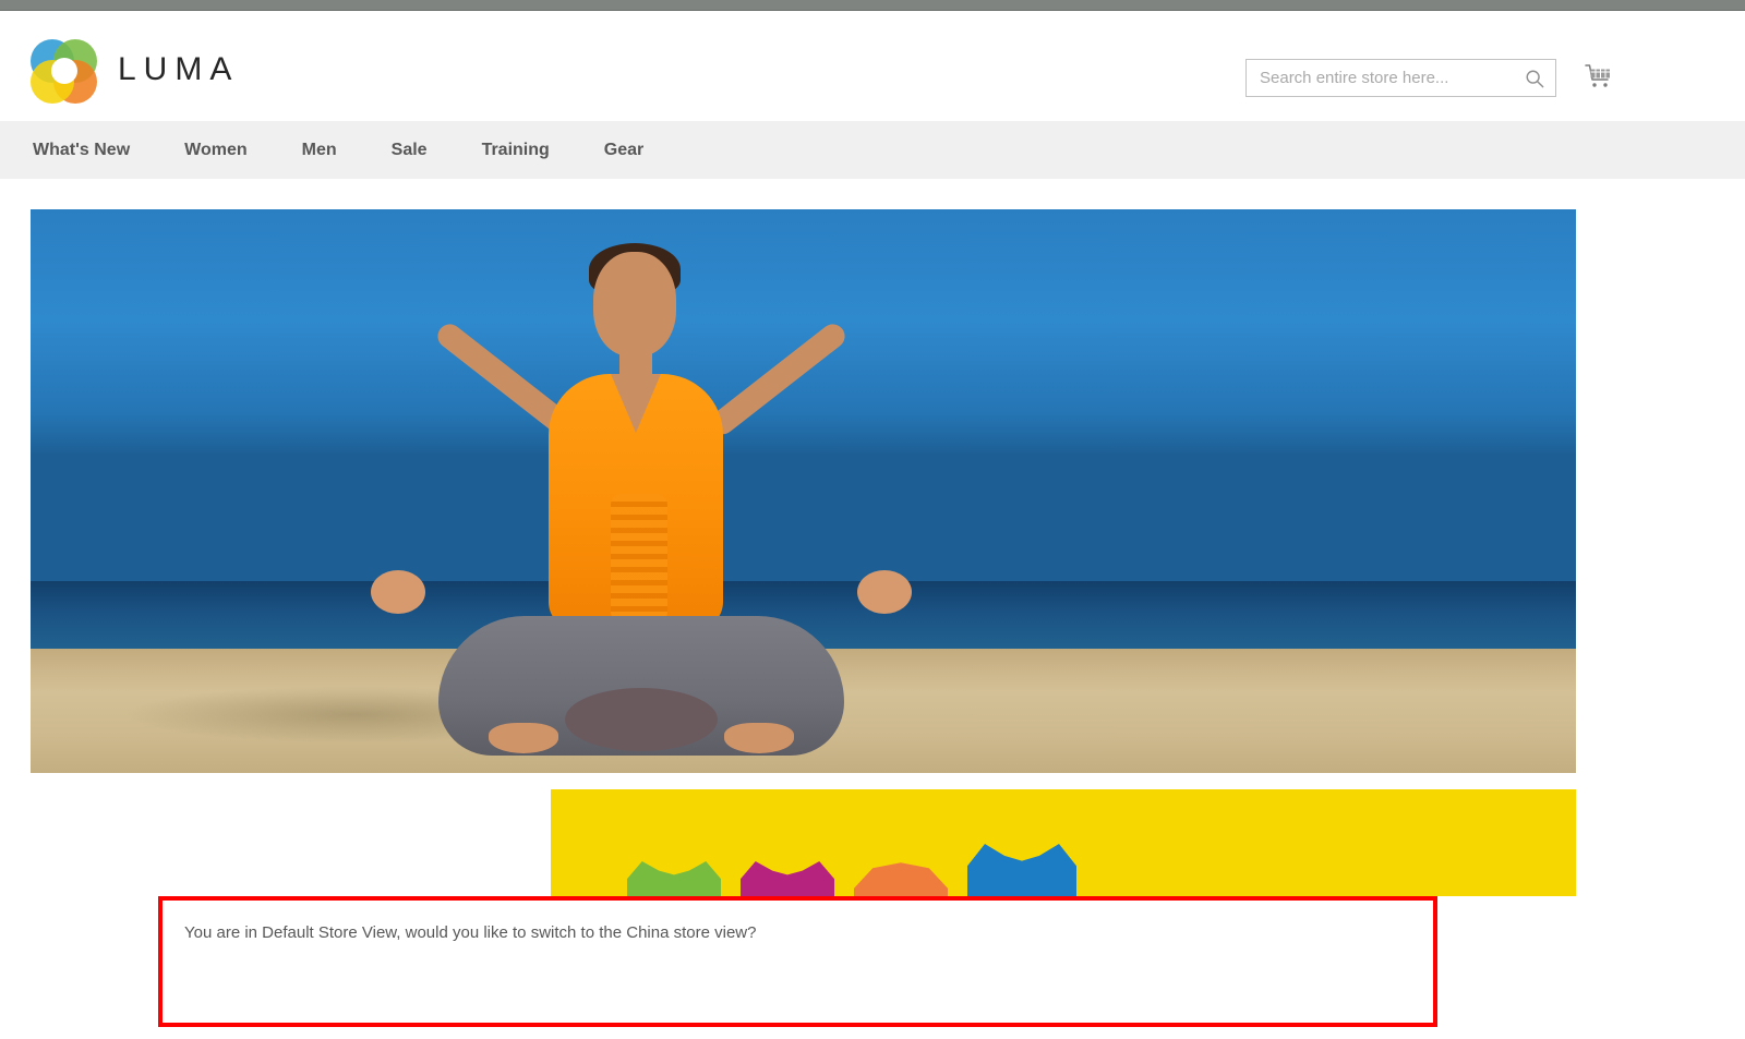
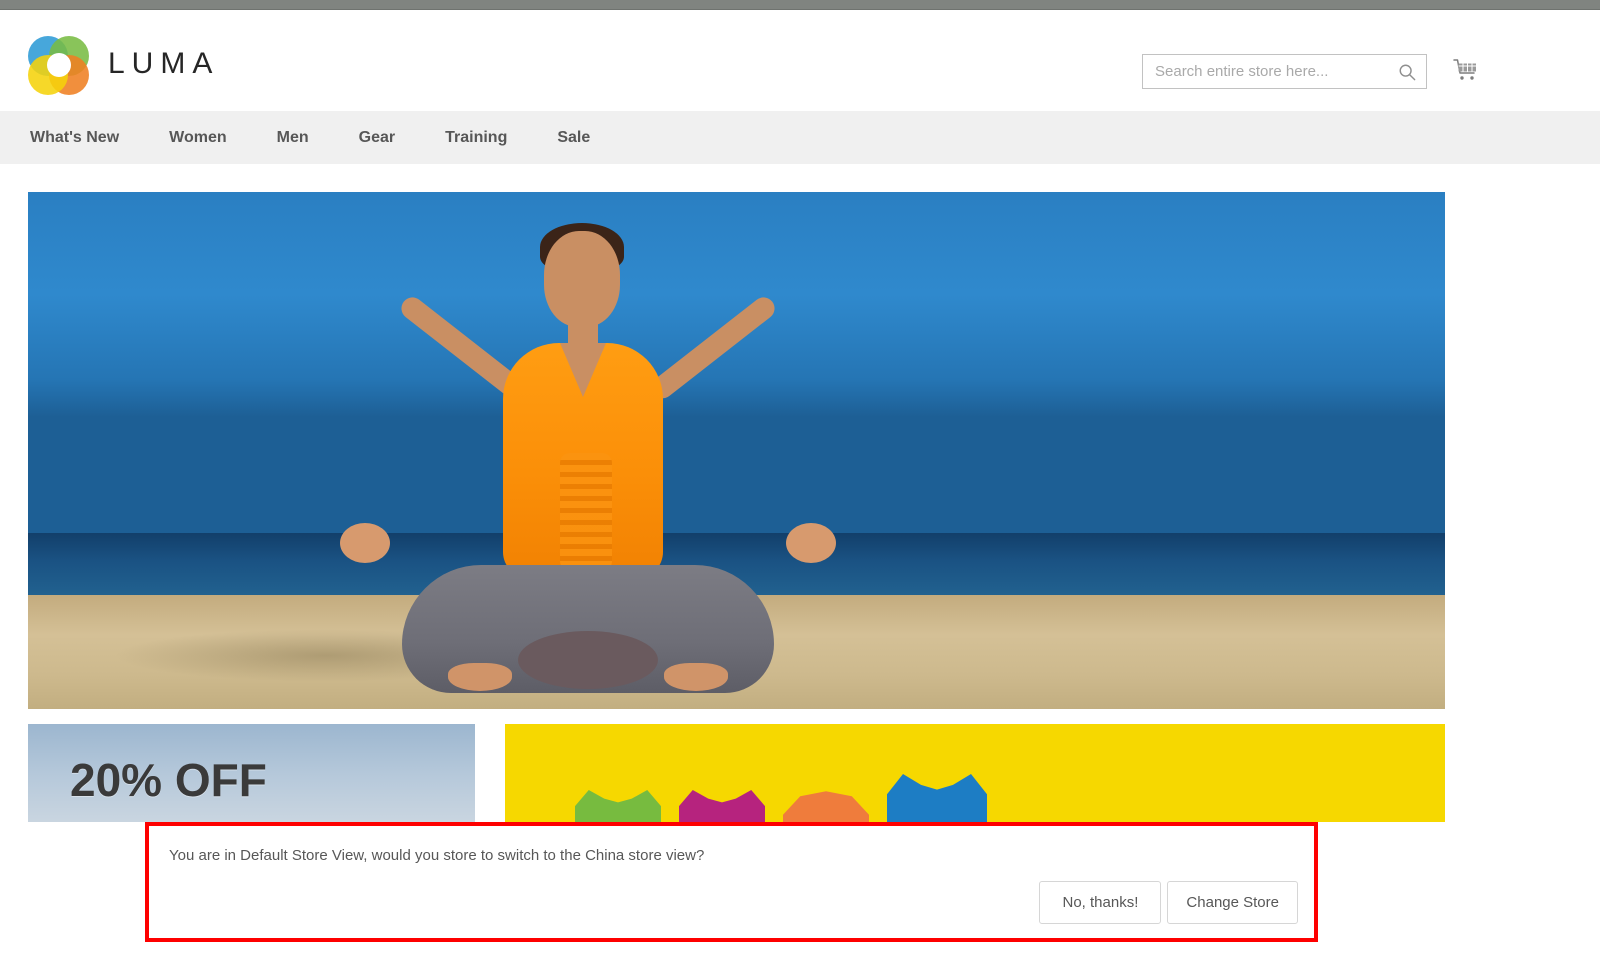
  LUMA
  Search entire store here...
  What's New
  Women
  Men
- Sale
+ Gear
  Training
- Gear
+ Sale
+ 20% OFF
- You are in Default Store View, would you like to switch to the China store view?
+ You are in Default Store View, would you store to switch to the China store view?
+ No, thanks!
+ Change Store
